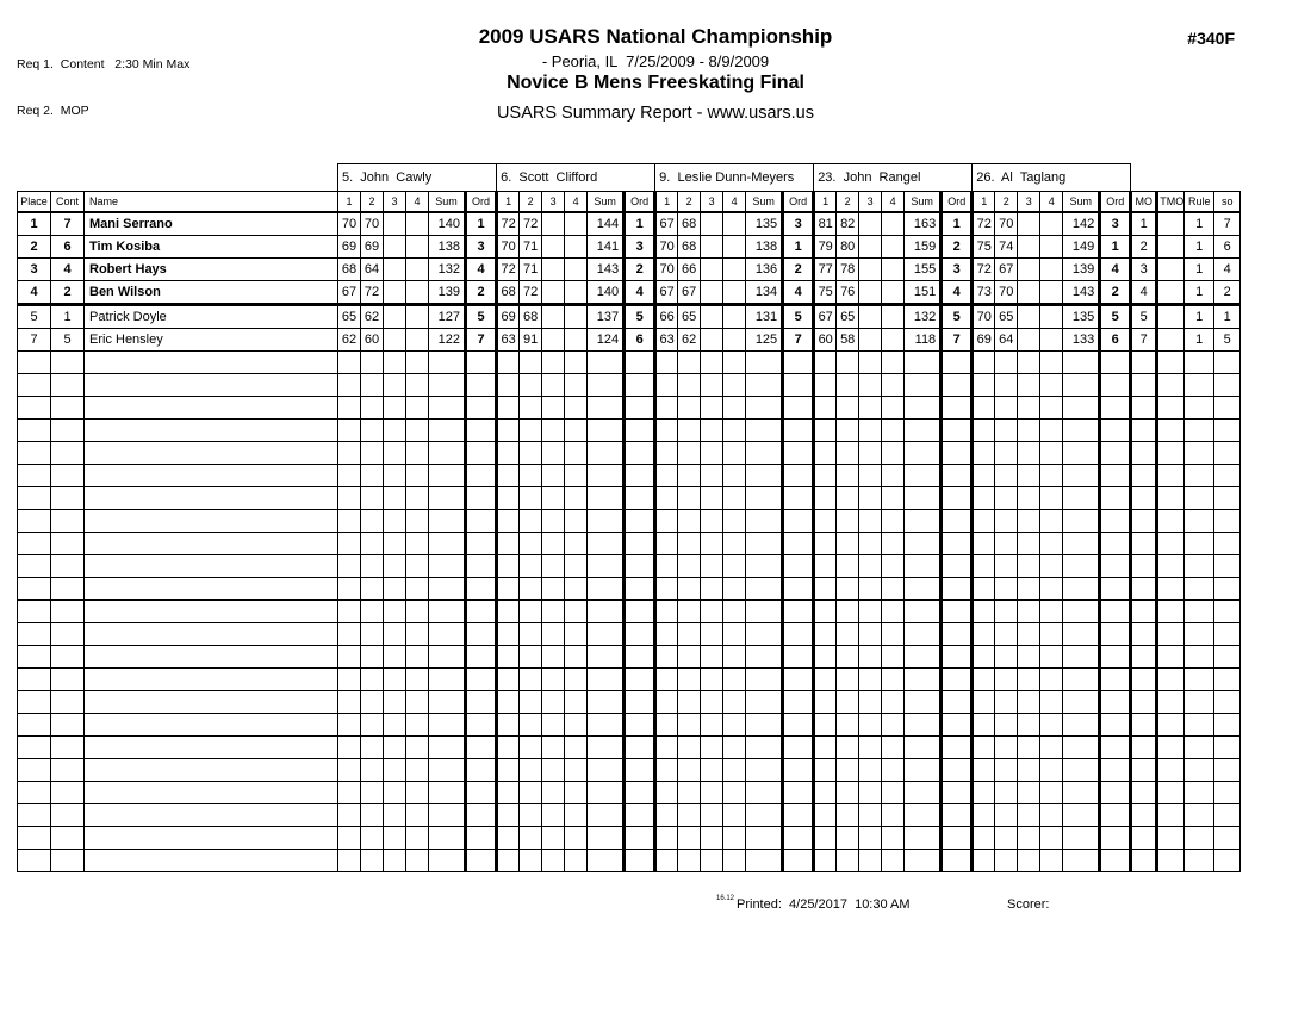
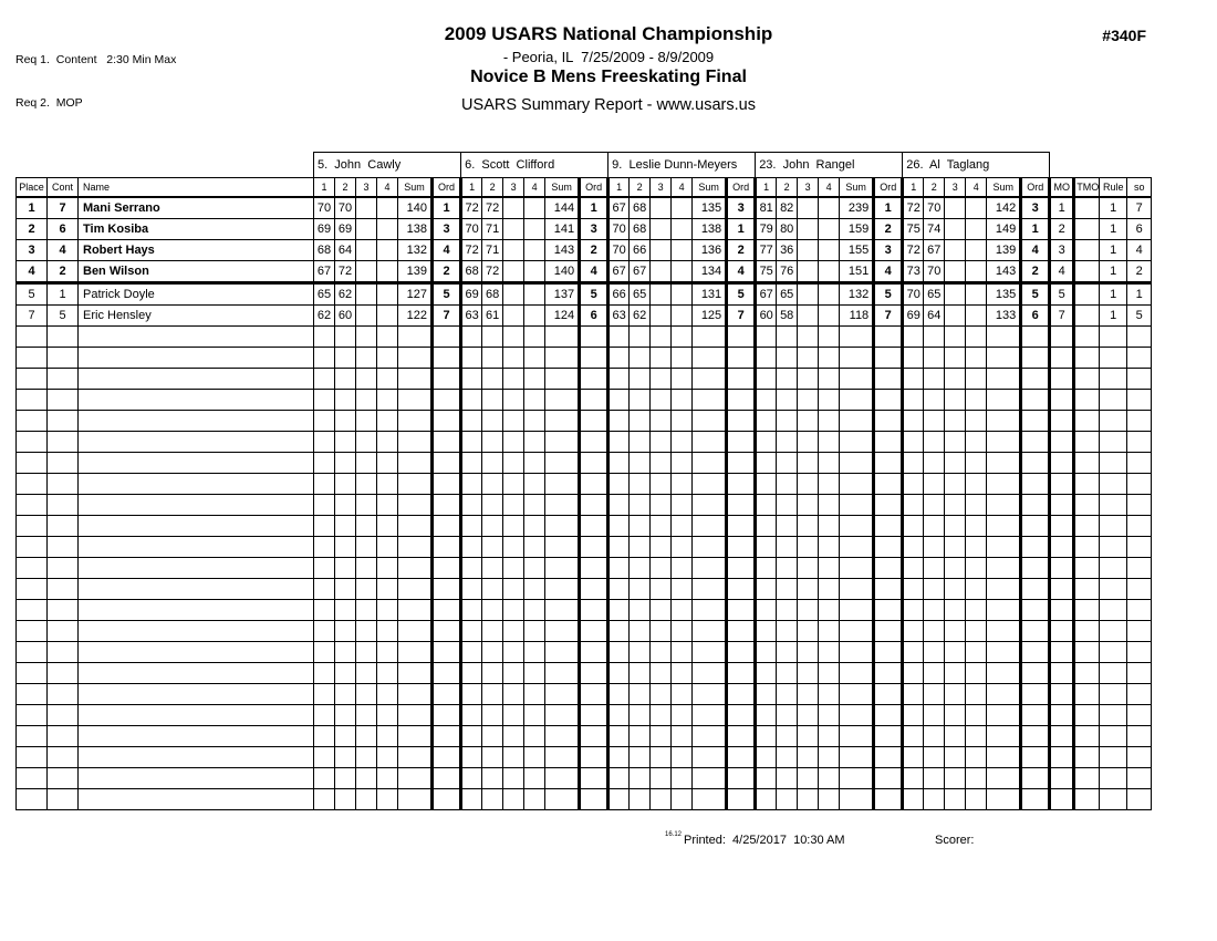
  Req 1. Content 2:30 Min Max
  Req 2. MOP
  2009 USARS National Championship
  - Peoria, IL 7/25/2009 - 8/9/2009
  Novice B Mens Freeskating Final
  USARS Summary Report - www.usars.us
  #340F
  	5. John Cawly	6. Scott Clifford	9. Leslie Dunn-Meyers	23. John Rangel	26. Al Taglang
  Place	Cont	Name	1	2	3	4	Sum	Ord	1	2	3	4	Sum	Ord	1	2	3	4	Sum	Ord	1	2	3	4	Sum	Ord	1	2	3	4	Sum	Ord	MO	TMO	Rule	so
- 1	7	Mani Serrano	70	70			140	1	72	72			144	1	67	68			135	3	81	82			163	1	72	70			142	3	1		1	7
+ 1	7	Mani Serrano	70	70			140	1	72	72			144	1	67	68			135	3	81	82			239	1	72	70			142	3	1		1	7
  2	6	Tim Kosiba	69	69			138	3	70	71			141	3	70	68			138	1	79	80			159	2	75	74			149	1	2		1	6
- 3	4	Robert Hays	68	64			132	4	72	71			143	2	70	66			136	2	77	78			155	3	72	67			139	4	3		1	4
+ 3	4	Robert Hays	68	64			132	4	72	71			143	2	70	66			136	2	77	36			155	3	72	67			139	4	3		1	4
  4	2	Ben Wilson	67	72			139	2	68	72			140	4	67	67			134	4	75	76			151	4	73	70			143	2	4		1	2
  5	1	Patrick Doyle	65	62			127	5	69	68			137	5	66	65			131	5	67	65			132	5	70	65			135	5	5		1	1
- 7	5	Eric Hensley	62	60			122	7	63	91			124	6	63	62			125	7	60	58			118	7	69	64			133	6	7		1	5
+ 7	5	Eric Hensley	62	60			122	7	63	61			124	6	63	62			125	7	60	58			118	7	69	64			133	6	7		1	5
  Printed: 4/25/2017 10:30 AM
  Scorer:
